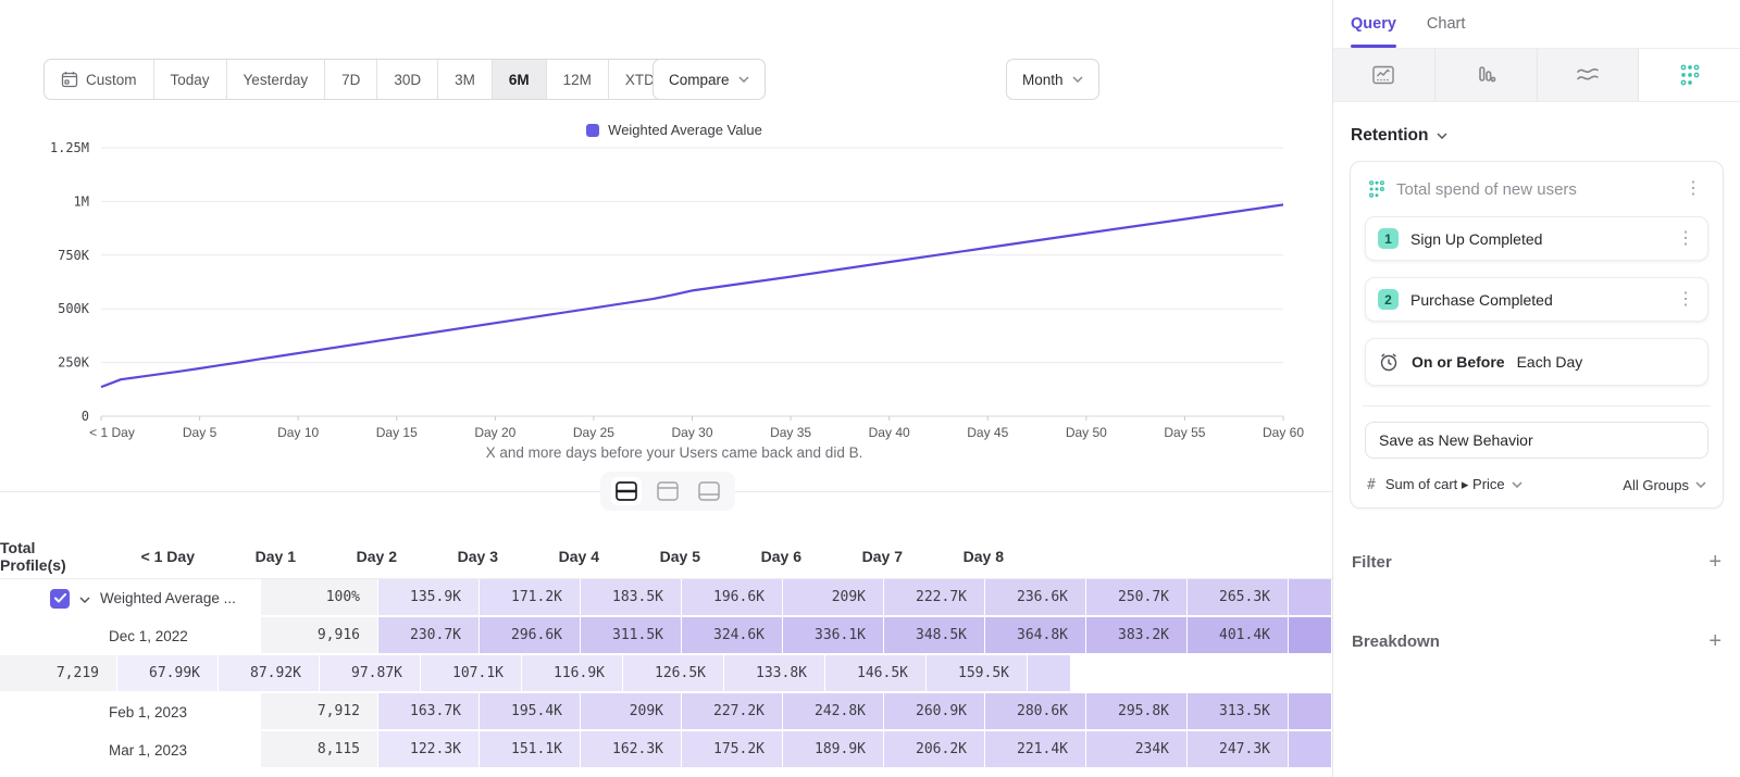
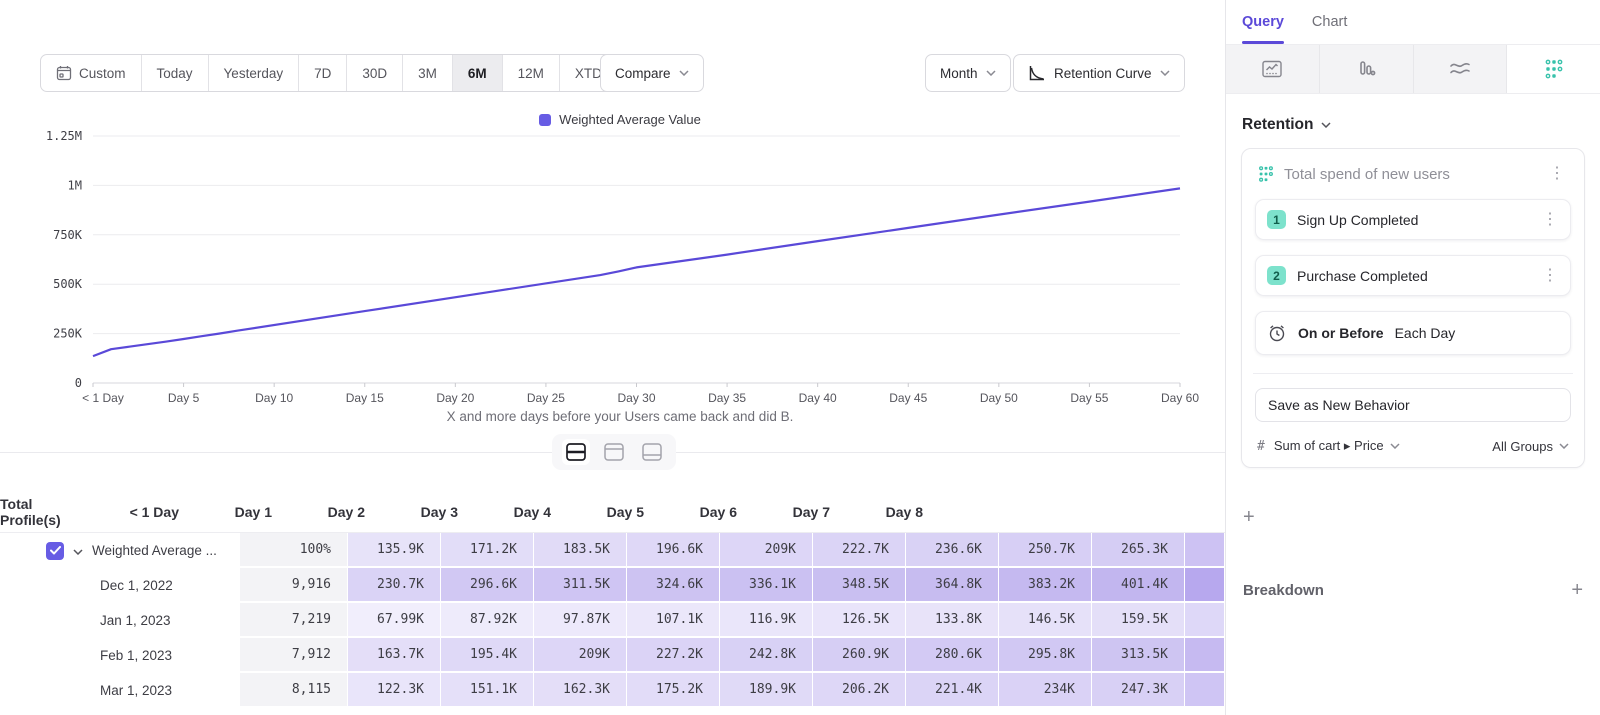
  Custom
  Today
  Yesterday
  7D
  30D
  3M
  6M
  12M
  XTD
  Compare
  Month
+ Retention Curve
  Weighted Average Value
  0
  250K
  500K
  750K
  1M
  1.25M
  < 1 Day
  Day 5
  Day 10
  Day 15
  Day 20
  Day 25
  Day 30
  Day 35
  Day 40
  Day 45
  Day 50
  Day 55
  Day 60
  X and more days before your Users came back and did B.
  Total Profile(s)
  < 1 Day
  Day 1
  Day 2
  Day 3
  Day 4
  Day 5
  Day 6
  Day 7
  Day 8
  Weighted Average ...
  100%
  135.9K
  171.2K
  183.5K
  196.6K
  209K
  222.7K
  236.6K
  250.7K
  265.3K
  Dec 1, 2022
  9,916
  230.7K
  296.6K
  311.5K
  324.6K
  336.1K
  348.5K
  364.8K
  383.2K
  401.4K
+ Jan 1, 2023
  7,219
  67.99K
  87.92K
  97.87K
  107.1K
  116.9K
  126.5K
  133.8K
  146.5K
  159.5K
  Feb 1, 2023
  7,912
  163.7K
  195.4K
  209K
  227.2K
  242.8K
  260.9K
  280.6K
  295.8K
  313.5K
  Mar 1, 2023
  8,115
  122.3K
  151.1K
  162.3K
  175.2K
  189.9K
  206.2K
  221.4K
  234K
  247.3K
  Query
  Chart
  Retention
  Total spend of new users
  ⋮
  1
  Sign Up Completed
  ⋮
  2
  Purchase Completed
  ⋮
  On or Before
  Each Day
  Save as New Behavior
  #
  Sum of cart ▸ Price
  All Groups
- Filter
  +
  Breakdown
  +
